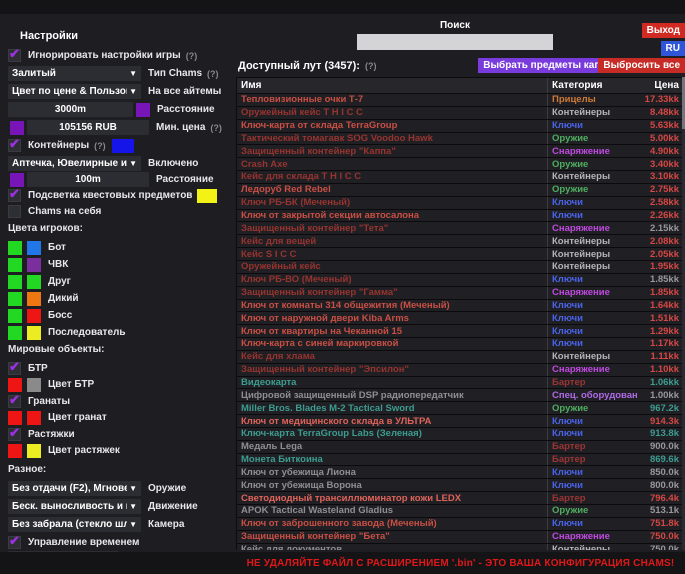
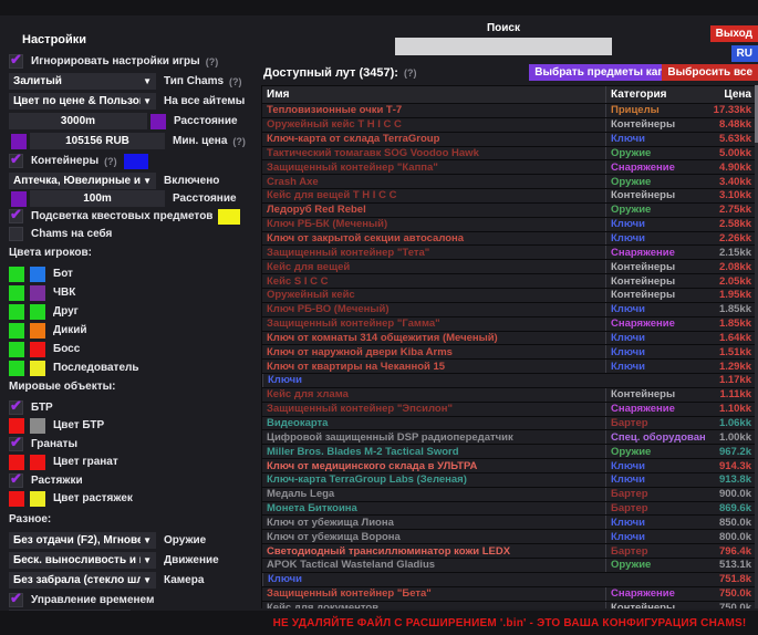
  Настройки
  ✔
  Игнорировать настройки игры
  (?)
  Залитый
  ▼
  Тип Chams
  (?)
  Цвет по цене & Пользо
  ▼
  На все айтемы
  3000m
  Расстояние
  105156 RUB
  Мин. цена
  (?)
  ✔
  Контейнеры
  (?)
  Аптечка, Ювелирные и
  ▼
  Включено
  100m
  Расстояние
  ✔
  Подсветка квестовых предметов
  Chams на себя
  Цвета игроков:
  Бот
  ЧВК
  Друг
  Дикий
  Босс
  Последователь
  Мировые объекты:
  ✔
  БТР
  Цвет БТР
  ✔
  Гранаты
  Цвет гранат
  ✔
  Растяжки
  Цвет растяжек
  Разное:
  Без отдачи (F2), Мгнове
  ▼
  Оружие
  Беск. выносливость и
  ▼
  Движение
  Без забрала (стекло шл
  ▼
  Камера
  ✔
  Управление временем
  Поиск
  Выход
  RU
  Доступный лут (3457):
  (?)
  Выбрать предметы кап
  Выбросить все
  Имя
  Категория
  Цена
  Тепловизионные очки Т-7
  Прицелы
  17.33kk
  Оружейный кейс T H I C C
  Контейнеры
  8.48kk
  Ключ-карта от склада TerraGroup
  Ключи
  5.63kk
  Тактический томагавк SOG Voodoo Hawk
  Оружие
  5.00kk
  Защищенный контейнер "Каппа"
  Снаряжение
  4.90kk
  Crash Axe
  Оружие
  3.40kk
- Кейс для склада T H I C C
+ Кейс для вещей T H I C C
  Контейнеры
  3.10kk
  Ледоруб Red Rebel
  Оружие
  2.75kk
  Ключ РБ-БК (Меченый)
  Ключи
  2.58kk
  Ключ от закрытой секции автосалона
  Ключи
  2.26kk
  Защищенный контейнер "Тета"
  Снаряжение
  2.15kk
  Кейс для вещей
  Контейнеры
  2.08kk
  Кейс S I C C
  Контейнеры
  2.05kk
  Оружейный кейс
  Контейнеры
  1.95kk
  Ключ РБ-ВО (Меченый)
  Ключи
  1.85kk
  Защищенный контейнер "Гамма"
  Снаряжение
  1.85kk
  Ключ от комнаты 314 общежития (Меченый)
  Ключи
  1.64kk
  Ключ от наружной двери Kiba Arms
  Ключи
  1.51kk
  Ключ от квартиры на Чеканной 15
  Ключи
  1.29kk
- Ключ-карта с синей маркировкой
  Ключи
  1.17kk
  Кейс для хлама
  Контейнеры
  1.11kk
  Защищенный контейнер "Эпсилон"
  Снаряжение
  1.10kk
  Видеокарта
  Бартер
  1.06kk
  Цифровой защищенный DSP радиопередатчик
  Спец. оборудован
  1.00kk
  Miller Bros. Blades M-2 Tactical Sword
  Оружие
  967.2k
  Ключ от медицинского склада в УЛЬТРА
  Ключи
  914.3k
  Ключ-карта TerraGroup Labs (Зеленая)
  Ключи
  913.8k
  Медаль Lega
  Бартер
  900.0k
  Монета Биткоина
  Бартер
  869.6k
  Ключ от убежища Лиона
  Ключи
  850.0k
  Ключ от убежища Ворона
  Ключи
  800.0k
  Светодиодный трансиллюминатор кожи LEDX
  Бартер
  796.4k
  APOK Tactical Wasteland Gladius
  Оружие
  513.1k
- Ключ от заброшенного завода (Меченый)
  Ключи
  751.8k
  Защищенный контейнер "Бета"
  Снаряжение
  750.0k
  Кейс для документов
  Контейнеры
  750.0k
  НЕ УДАЛЯЙТЕ ФАЙЛ С РАСШИРЕНИЕМ '.bin' - ЭТО ВАША КОНФИГУРАЦИЯ CHAMS!
